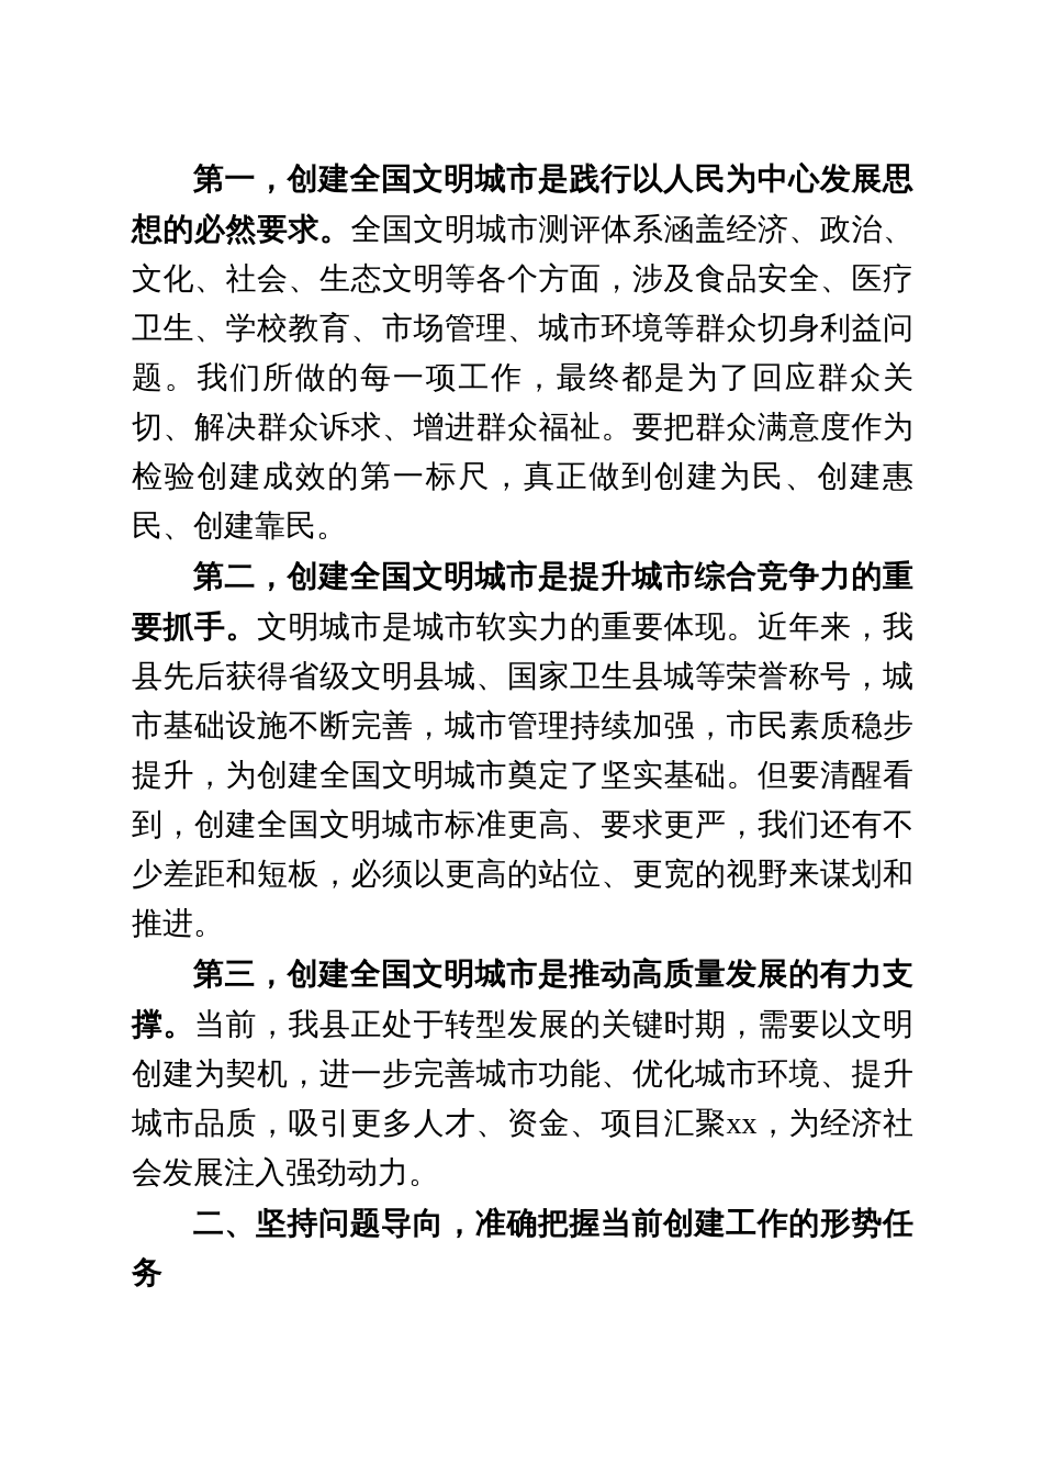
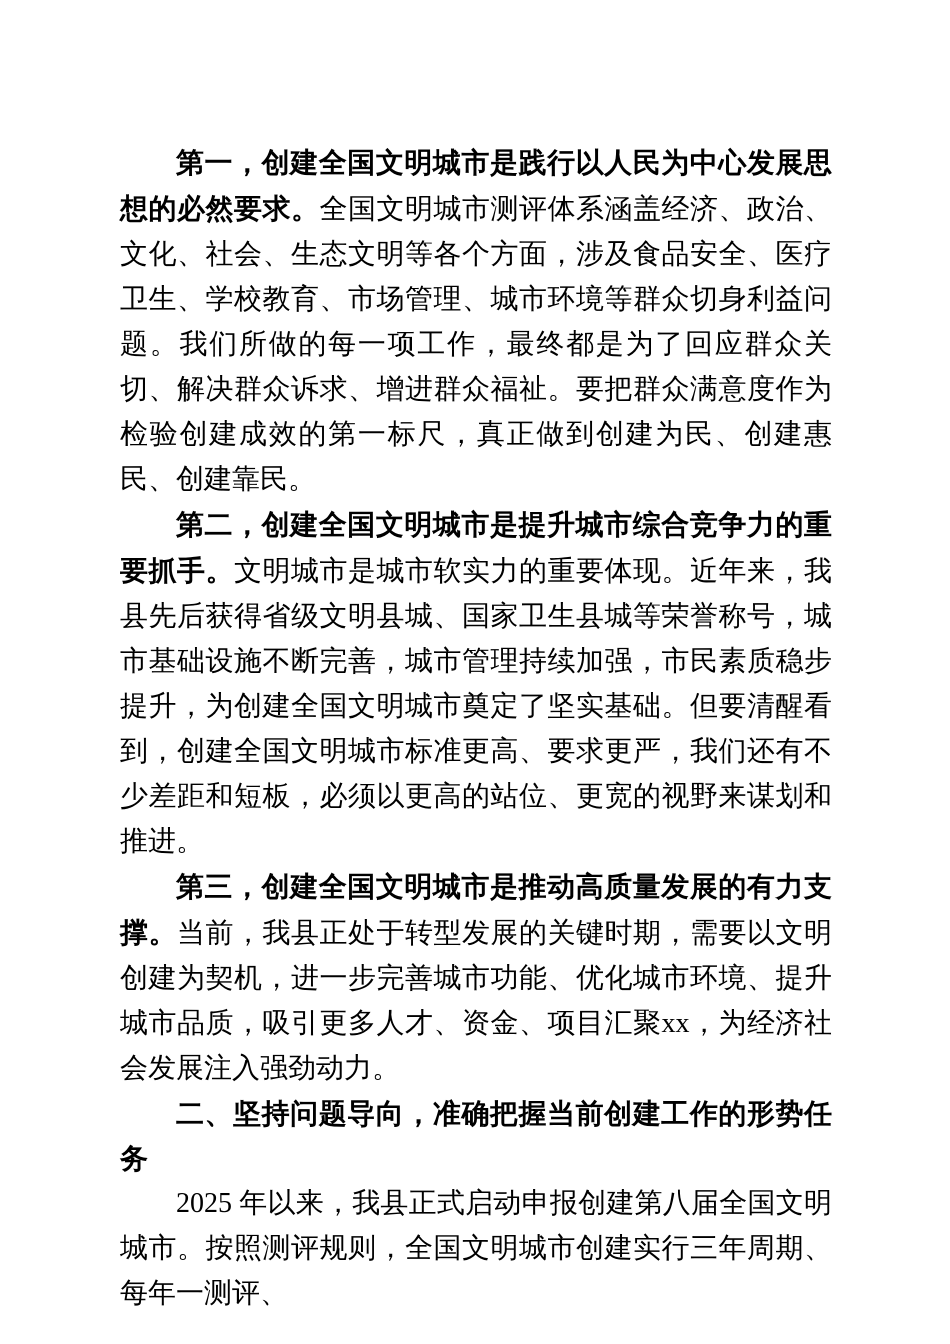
  第一，创建全国文明城市是践行以人民为中心发展思想的必然要求。全国文明城市测评体系涵盖经济、政治、文化、社会、生态文明等各个方面，涉及食品安全、医疗卫生、学校教育、市场管理、城市环境等群众切身利益问题。我们所做的每一项工作，最终都是为了回应群众关切、解决群众诉求、增进群众福祉。要把群众满意度作为检验创建成效的第一标尺，真正做到创建为民、创建惠民、创建靠民。
  第二，创建全国文明城市是提升城市综合竞争力的重要抓手。文明城市是城市软实力的重要体现。近年来，我县先后获得省级文明县城、国家卫生县城等荣誉称号，城市基础设施不断完善，城市管理持续加强，市民素质稳步提升，为创建全国文明城市奠定了坚实基础。但要清醒看到，创建全国文明城市标准更高、要求更严，我们还有不少差距和短板，必须以更高的站位、更宽的视野来谋划和推进。
  第三，创建全国文明城市是推动高质量发展的有力支撑。当前，我县正处于转型发展的关键时期，需要以文明创建为契机，进一步完善城市功能、优化城市环境、提升城市品质，吸引更多人才、资金、项目汇聚xx，为经济社会发展注入强劲动力。
  二、坚持问题导向，准确把握当前创建工作的形势任务
+ 2025 年以来，我县正式启动申报创建第八届全国文明城市。按照测评规则，全国文明城市创建实行三年周期、每年一测评、
